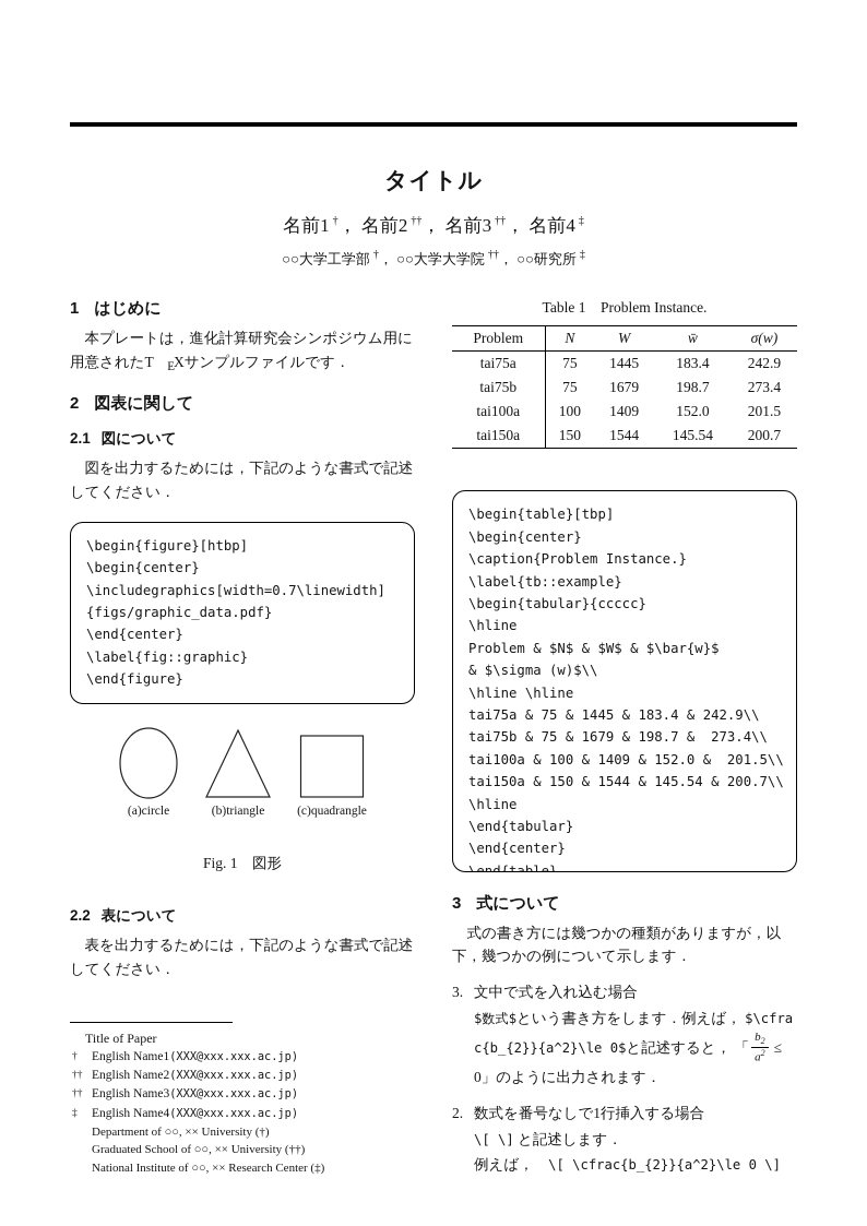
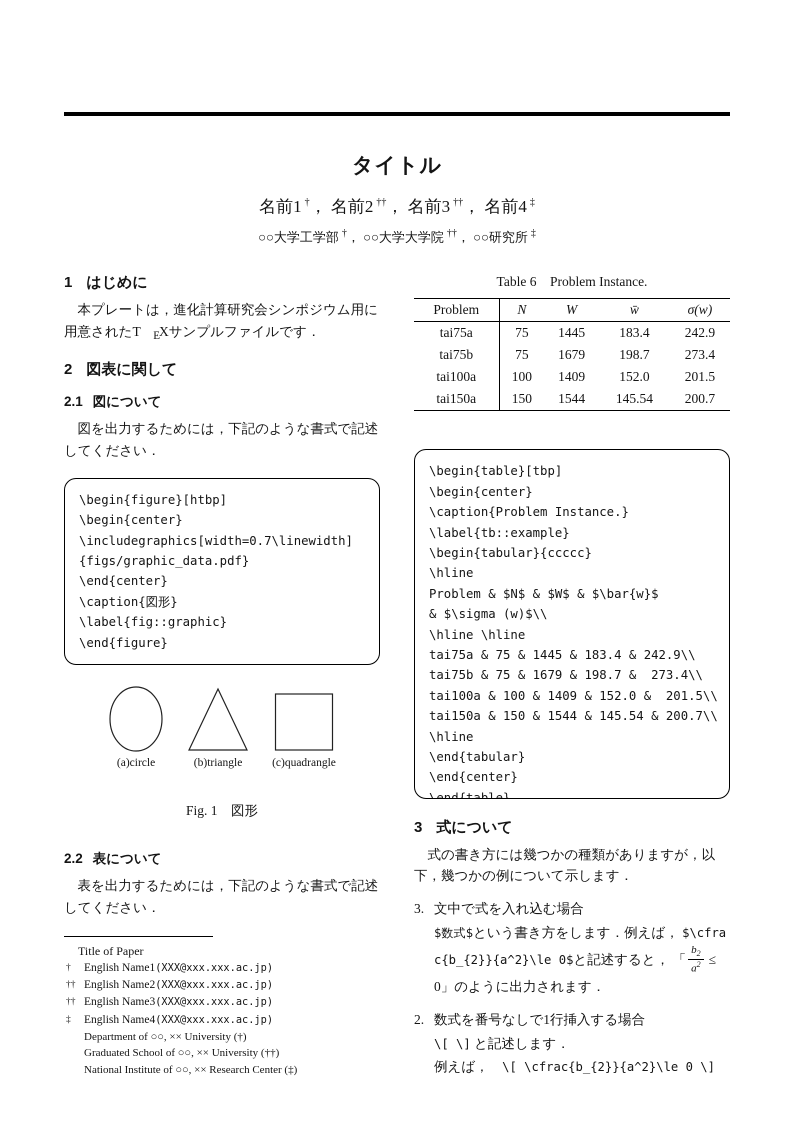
  タイトル
  名前1 †， 名前2 ††， 名前3 ††， 名前4 ‡
  ○○大学工学部 †， ○○大学大学院 ††， ○○研究所 ‡
  1 はじめに
  本プレートは，進化計算研究会シンポジウム用に用意されたT EXサンプルファイルです．
  2 図表に関して
  2.1 図について
  図を出力するためには，下記のような書式で記述してください．
  \begin{figure}[htbp]
  \begin{center}
  \includegraphics[width=0.7\linewidth]
  {figs/graphic_data.pdf}
  \end{center}
+ \caption{図形}
  \label{fig::graphic}
  \end{figure}
  (a)circle
  (b)triangle
  (c)quadrangle
  Fig. 1 図形
  2.2 表について
  表を出力するためには，下記のような書式で記述してください．
  Title of Paper
  †
  English Name1(XXX@xxx.xxx.ac.jp)
  ††
  English Name2(XXX@xxx.xxx.ac.jp)
  ††
  English Name3(XXX@xxx.xxx.ac.jp)
  ‡
  English Name4(XXX@xxx.xxx.ac.jp)
  Department of ○○, ×× University (†)
  Graduated School of ○○, ×× University (††)
  National Institute of ○○, ×× Research Center (‡)
- Table 1 Problem Instance.
+ Table 6 Problem Instance.
  Problem	N	W	w̄	σ(w)
  tai75a	75	1445	183.4	242.9
  tai75b	75	1679	198.7	273.4
  tai100a	100	1409	152.0	201.5
  tai150a	150	1544	145.54	200.7
  \begin{table}[tbp]
  \begin{center}
  \caption{Problem Instance.}
  \label{tb::example}
  \begin{tabular}{ccccc}
  \hline
  Problem & $N$ & $W$ & $\bar{w}$
  & $\sigma (w)$\\
  \hline \hline
  tai75a & 75 & 1445 & 183.4 & 242.9\\
  tai75b & 75 & 1679 & 198.7 & 273.4\\
  tai100a & 100 & 1409 & 152.0 & 201.5\\
  tai150a & 150 & 1544 & 145.54 & 200.7\\
  \hline
  \end{tabular}
  \end{center}
  3 式について
  式の書き方には幾つかの種類がありますが，以下，幾つかの例について示します．
  3.
  文中で式を入れ込む場合
  $数式$という書き方をします．例えば， $\cfrac{b_{2}}{a^2}\le 0$と記述すると， 「
  b2
  a2
  ≤ 0」のように出力されます．
  2.
  数式を番号なしで1行挿入する場合
  \[ \] と記述します．
  例えば， \[ \cfrac{b_{2}}{a^2}\le 0 \]
